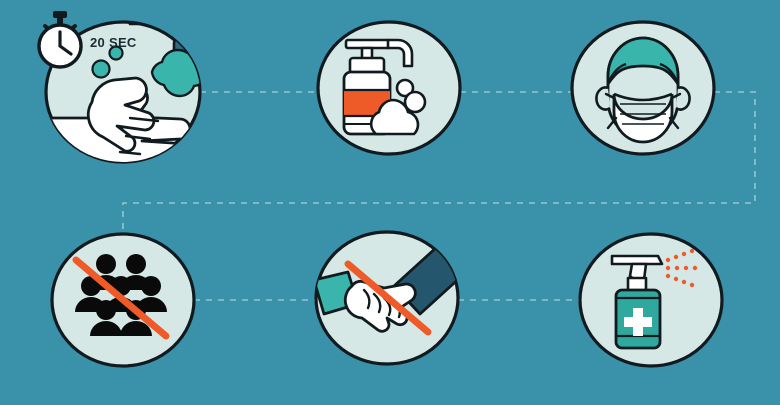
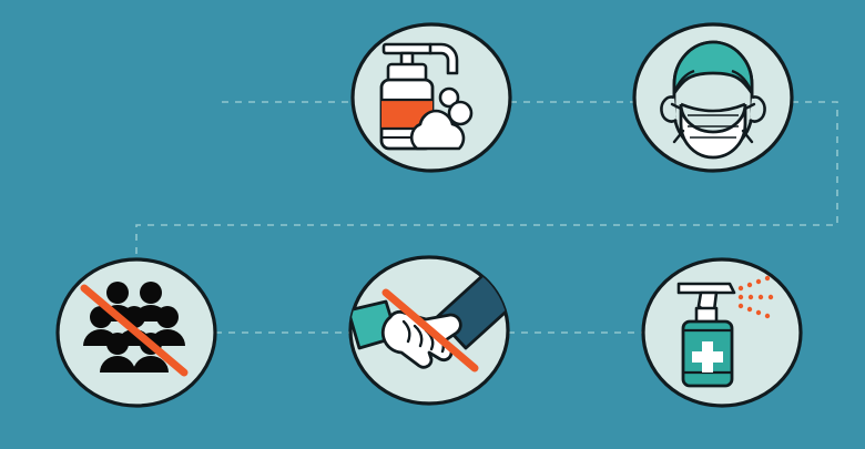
- 20 SEC
